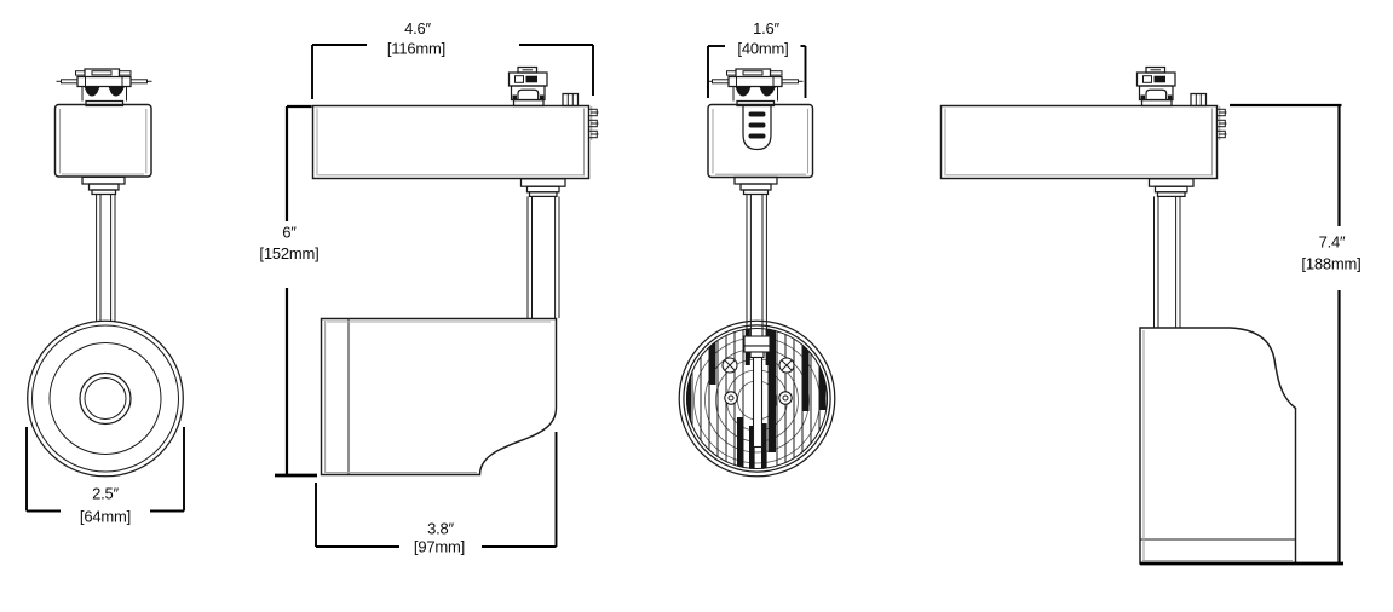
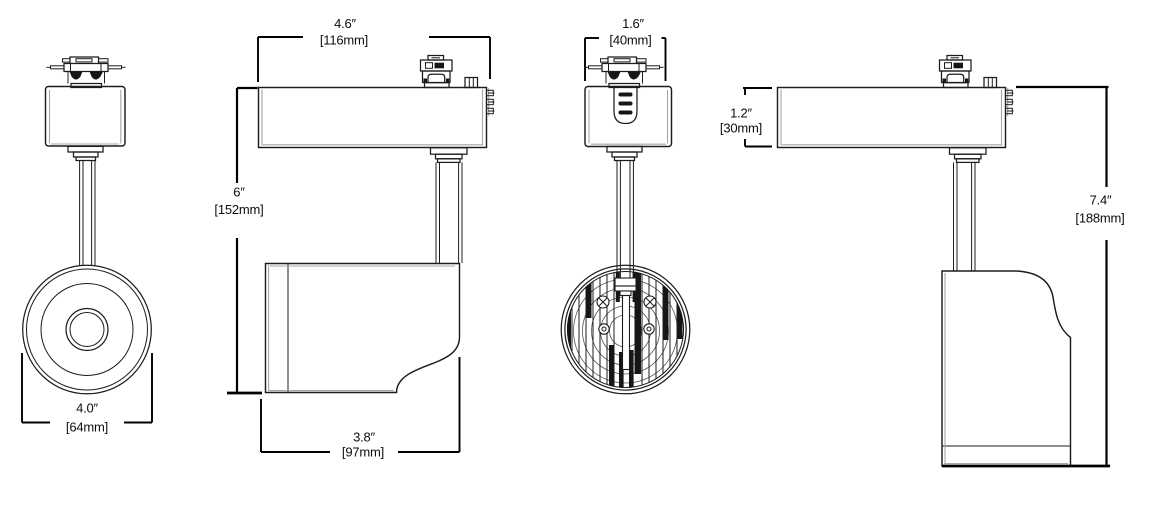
- 2.5″
+ 4.0″
  [64mm]
  4.6″
  [116mm]
  6″
  [152mm]
  3.8″
  [97mm]
  1.6″
  [40mm]
+ 1.2″
+ [30mm]
  7.4″
  [188mm]
